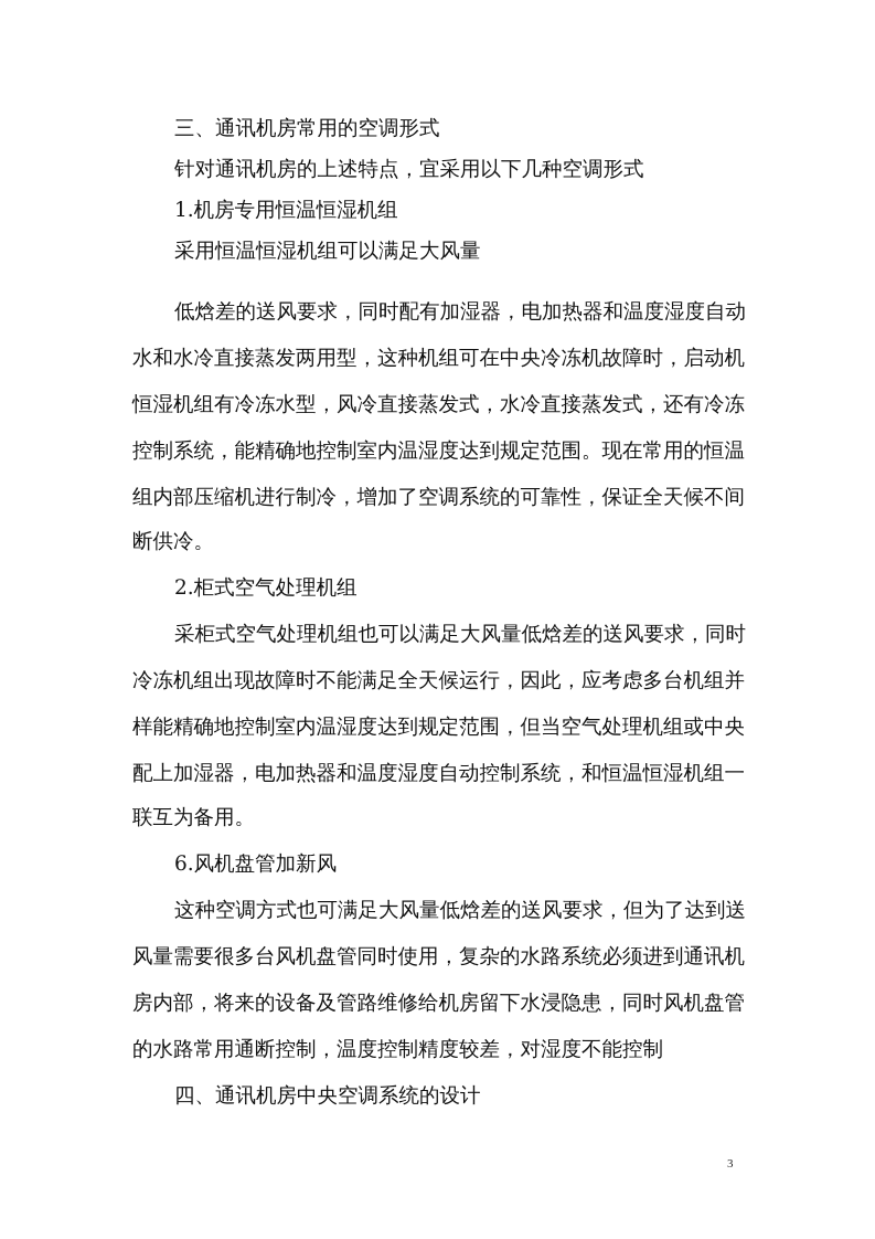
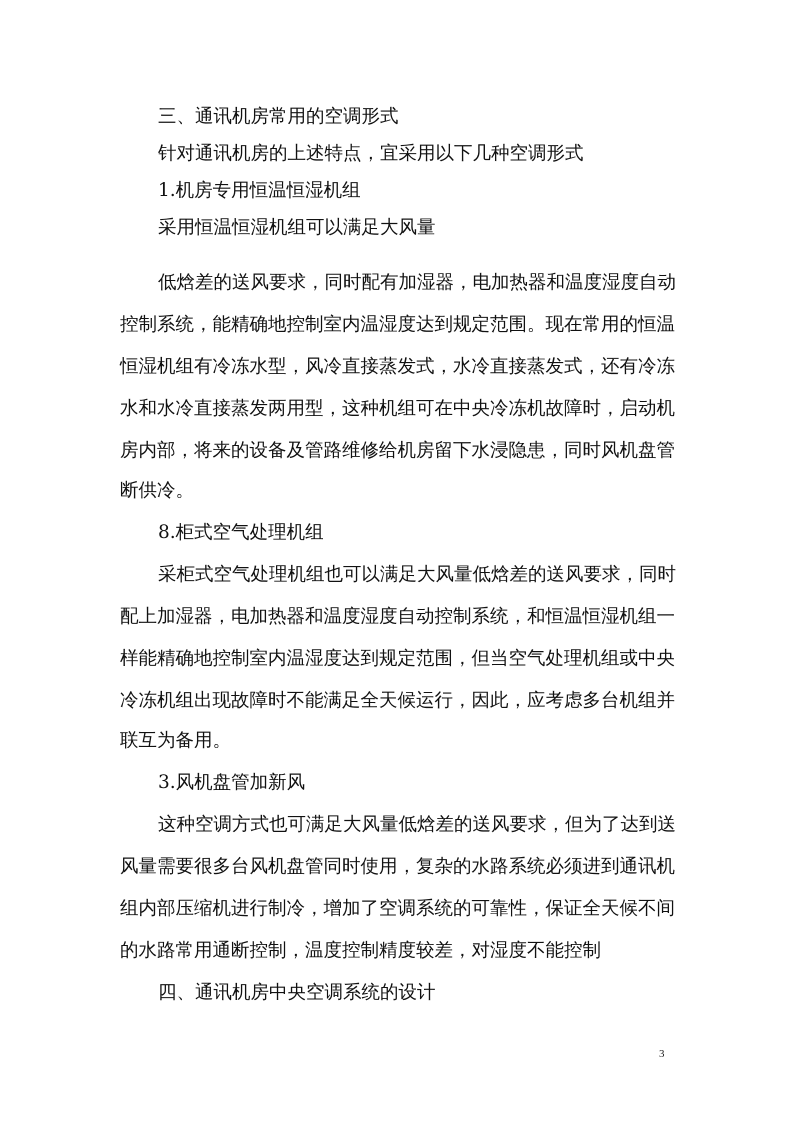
  三、通讯机房常用的空调形式
  针对通讯机房的上述特点，宜采用以下几种空调形式
  1.机房专用恒温恒湿机组
  采用恒温恒湿机组可以满足大风量
  低焓差的送风要求，同时配有加湿器，电加热器和温度湿度自动
- 水和水冷直接蒸发两用型，这种机组可在中央冷冻机故障时，启动机
+ 控制系统，能精确地控制室内温湿度达到规定范围。现在常用的恒温
  恒湿机组有冷冻水型，风冷直接蒸发式，水冷直接蒸发式，还有冷冻
- 控制系统，能精确地控制室内温湿度达到规定范围。现在常用的恒温
+ 水和水冷直接蒸发两用型，这种机组可在中央冷冻机故障时，启动机
- 组内部压缩机进行制冷，增加了空调系统的可靠性，保证全天候不间
+ 房内部，将来的设备及管路维修给机房留下水浸隐患，同时风机盘管
  断供冷。
- 2.柜式空气处理机组
+ 8.柜式空气处理机组
  采柜式空气处理机组也可以满足大风量低焓差的送风要求，同时
- 冷冻机组出现故障时不能满足全天候运行，因此，应考虑多台机组并
+ 配上加湿器，电加热器和温度湿度自动控制系统，和恒温恒湿机组一
  样能精确地控制室内温湿度达到规定范围，但当空气处理机组或中央
- 配上加湿器，电加热器和温度湿度自动控制系统，和恒温恒湿机组一
+ 冷冻机组出现故障时不能满足全天候运行，因此，应考虑多台机组并
  联互为备用。
- 6.风机盘管加新风
+ 3.风机盘管加新风
  这种空调方式也可满足大风量低焓差的送风要求，但为了达到送
  风量需要很多台风机盘管同时使用，复杂的水路系统必须进到通讯机
- 房内部，将来的设备及管路维修给机房留下水浸隐患，同时风机盘管
+ 组内部压缩机进行制冷，增加了空调系统的可靠性，保证全天候不间
  的水路常用通断控制，温度控制精度较差，对湿度不能控制
  四、通讯机房中央空调系统的设计
  3
